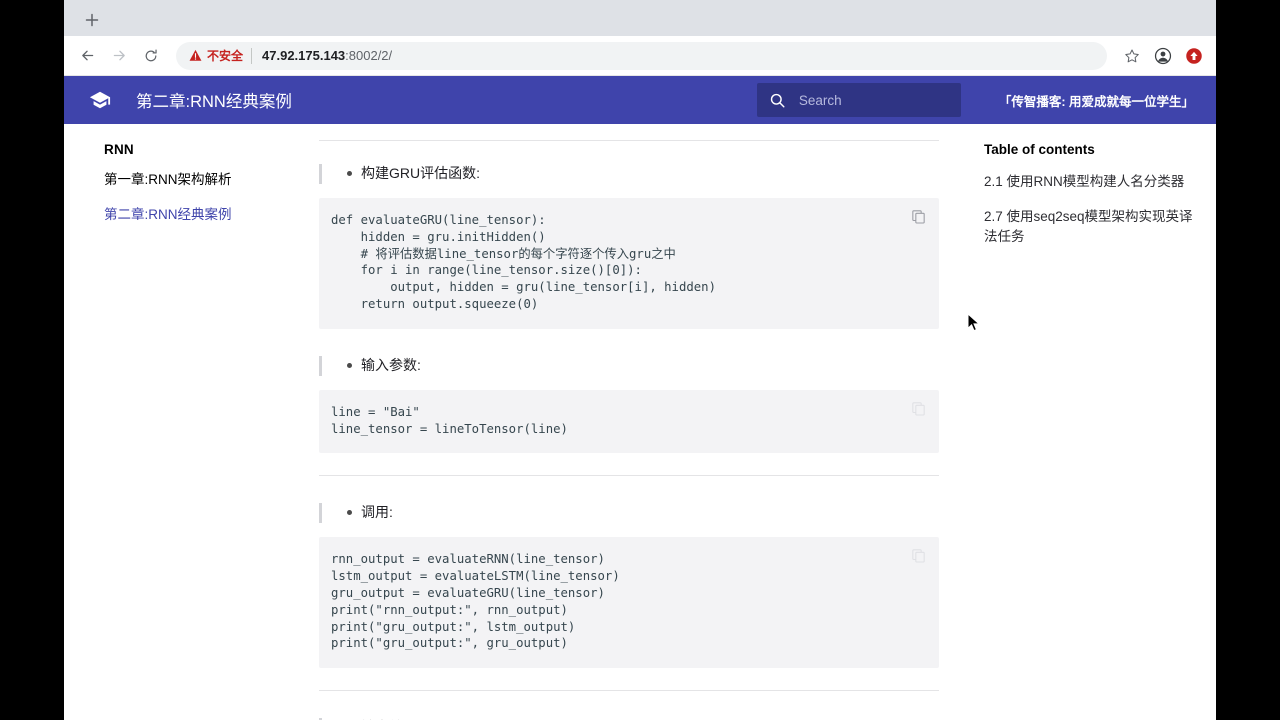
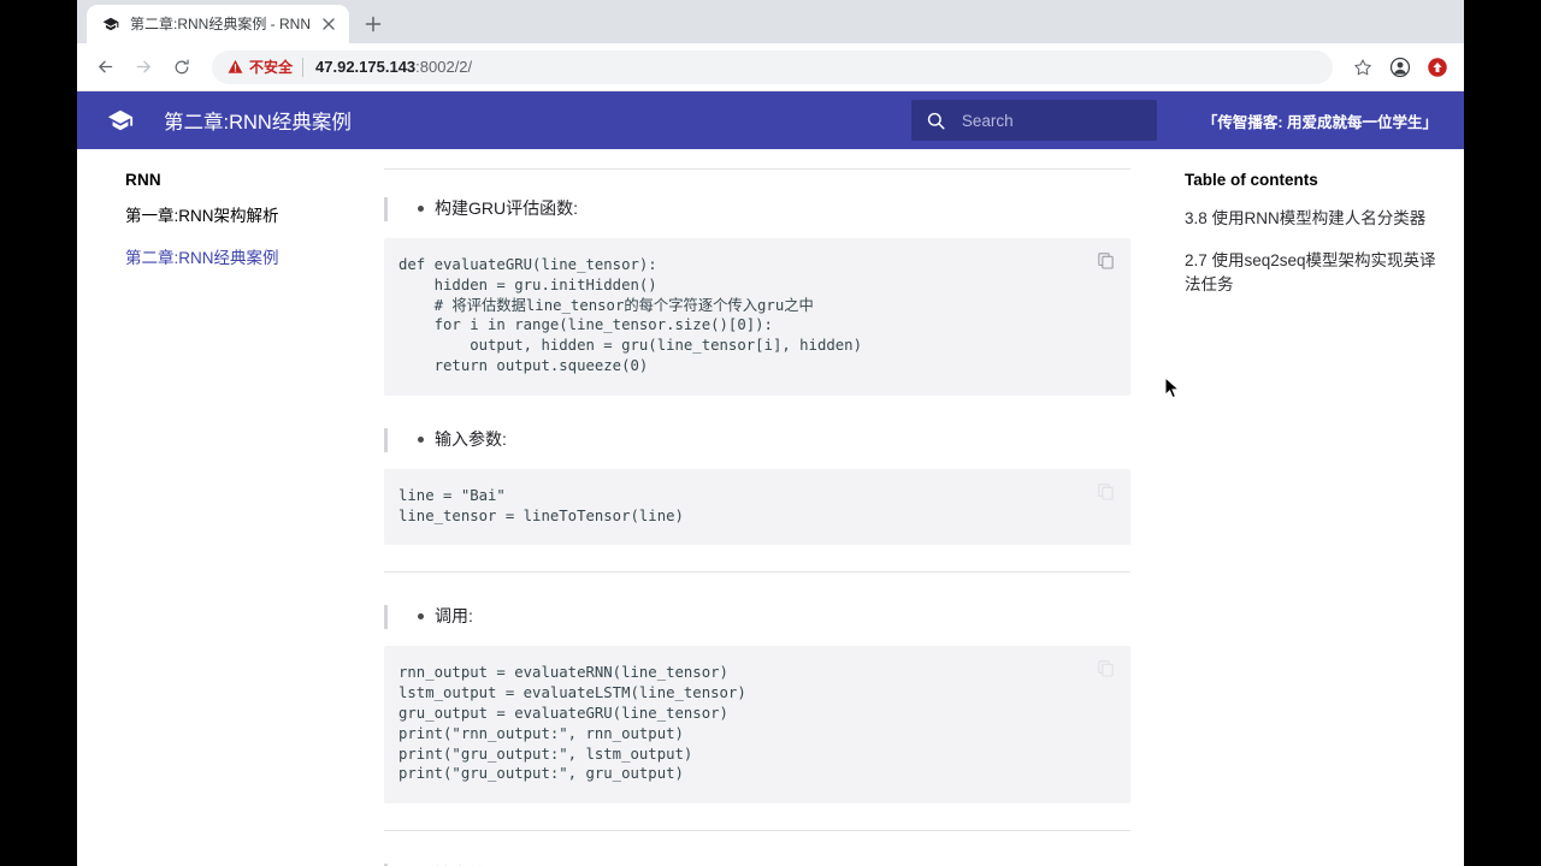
+ 第二章:RNN经典案例 - RNN
  不安全
  47.92.175.143:8002/2/
  第二章:RNN经典案例
  Search
  「传智播客: 用爱成就每一位学生」
  RNN
  第一章:RNN架构解析
  第二章:RNN经典案例
  构建GRU评估函数:
  def evaluateGRU(line_tensor):
  hidden = gru.initHidden()
  # 将评估数据line_tensor的每个字符逐个传入gru之中
  for i in range(line_tensor.size()[0]):
  output, hidden = gru(line_tensor[i], hidden)
  return output.squeeze(0)
  输入参数:
  line = "Bai"
  line_tensor = lineToTensor(line)
  调用:
  rnn_output = evaluateRNN(line_tensor)
  lstm_output = evaluateLSTM(line_tensor)
  gru_output = evaluateGRU(line_tensor)
  print("rnn_output:", rnn_output)
  print("gru_output:", lstm_output)
  print("gru_output:", gru_output)
  Table of contents
- 2.1 使用RNN模型构建人名分类器
+ 3.8 使用RNN模型构建人名分类器
  2.7 使用seq2seq模型架构实现英译法任务
